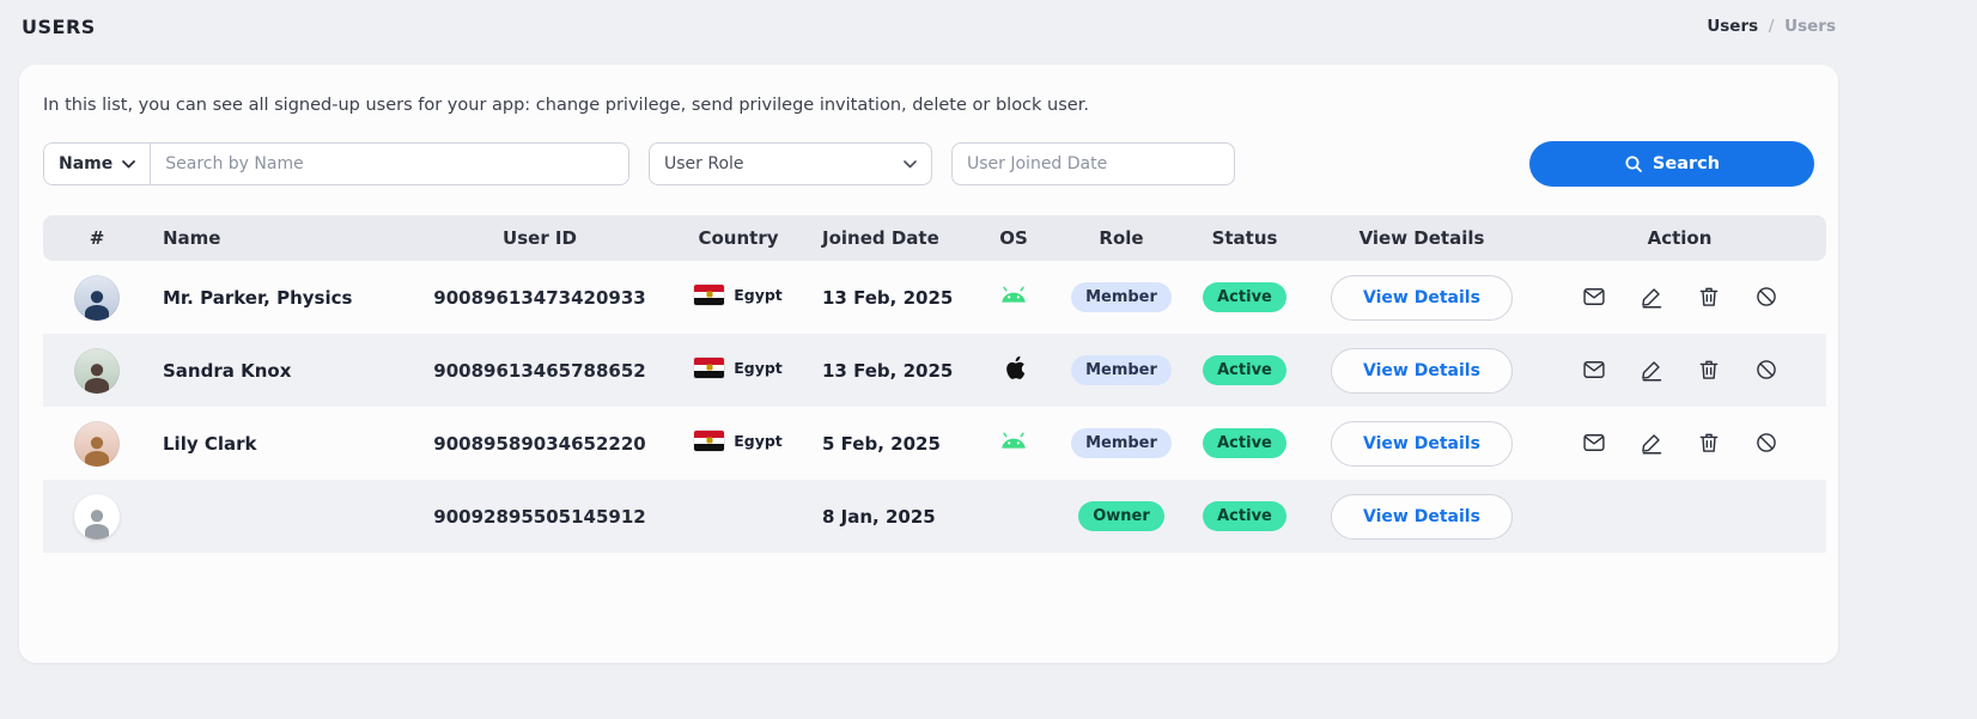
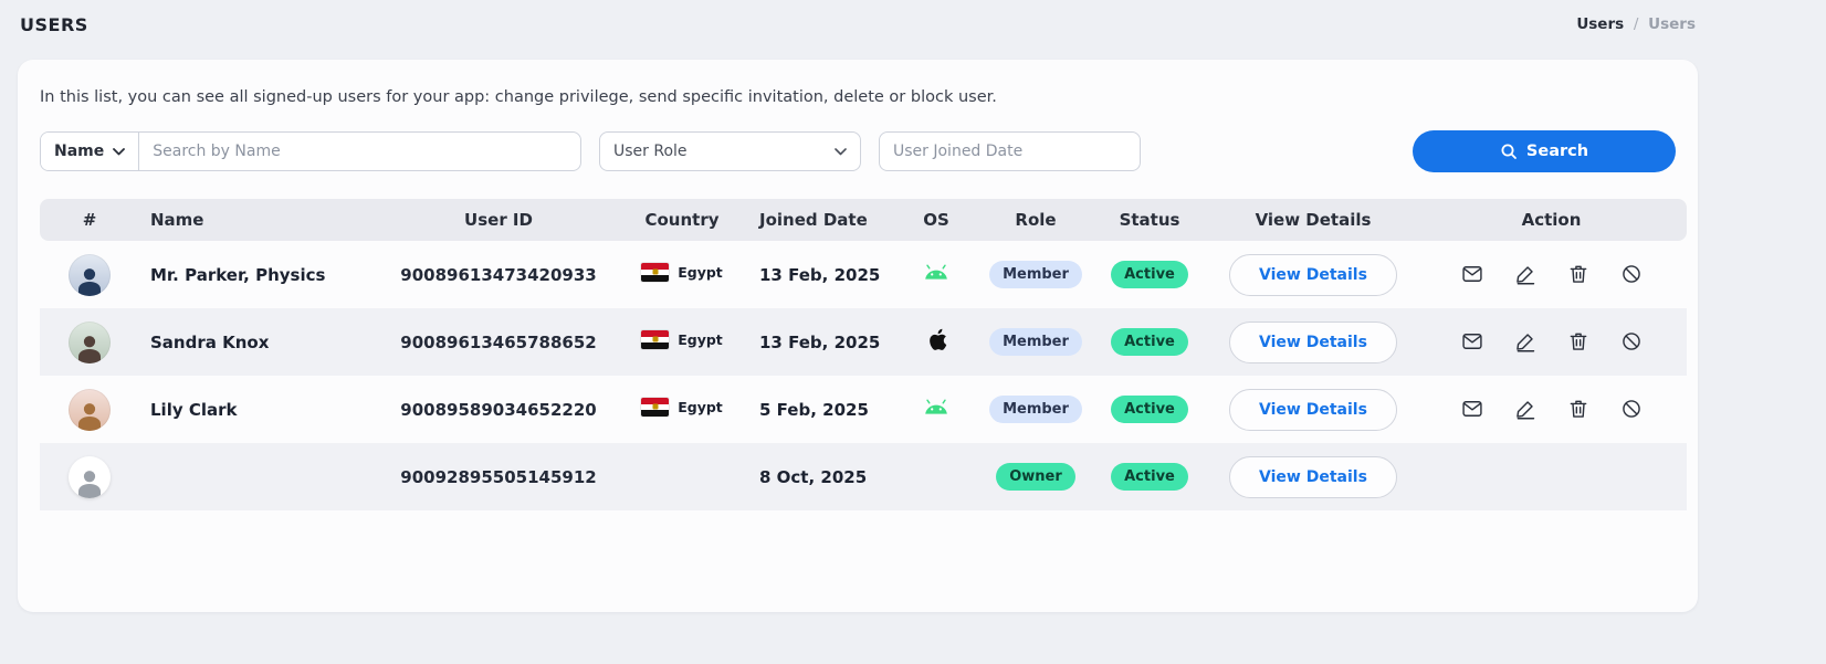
  USERS
  Users / Users
- In this list, you can see all signed-up users for your app: change privilege, send privilege invitation, delete or block user.
+ In this list, you can see all signed-up users for your app: change privilege, send specific invitation, delete or block user.
  Name
  Search by Name
  User Role
  User Joined Date
  Search
  #	Name	User ID	Country	Joined Date	OS	Role	Status	View Details	Action
  	Mr. Parker, Physics	90089613473420933	Egypt	13 Feb, 2025		Member	Active	View Details
  	Sandra Knox	90089613465788652	Egypt	13 Feb, 2025		Member	Active	View Details
  	Lily Clark	90089589034652220	Egypt	5 Feb, 2025		Member	Active	View Details
- 		90092895505145912		8 Jan, 2025		Owner	Active	View Details
+ 		90092895505145912		8 Oct, 2025		Owner	Active	View Details
